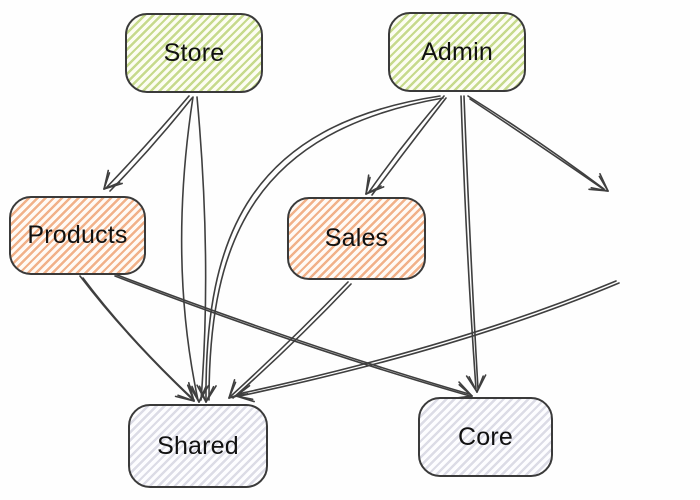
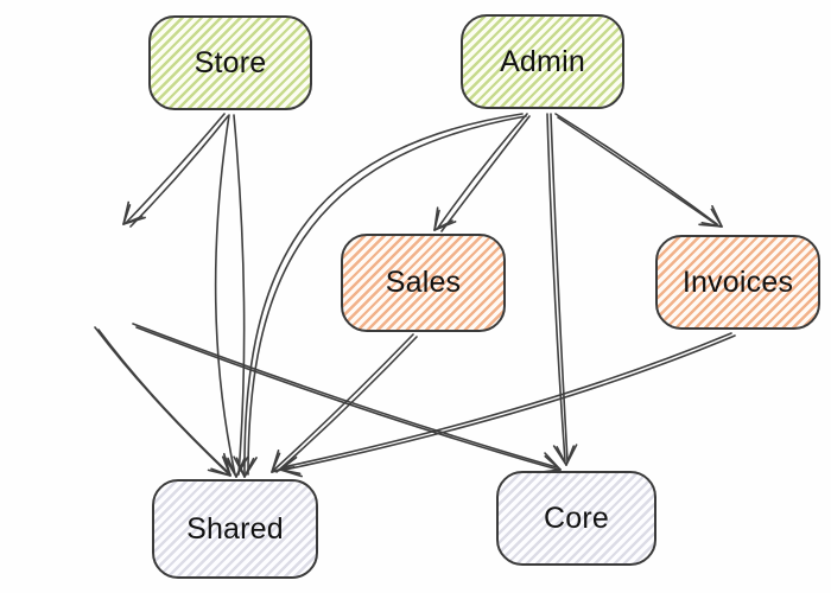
  Store
  Admin
- Products
  Sales
+ Invoices
  Shared
  Core
